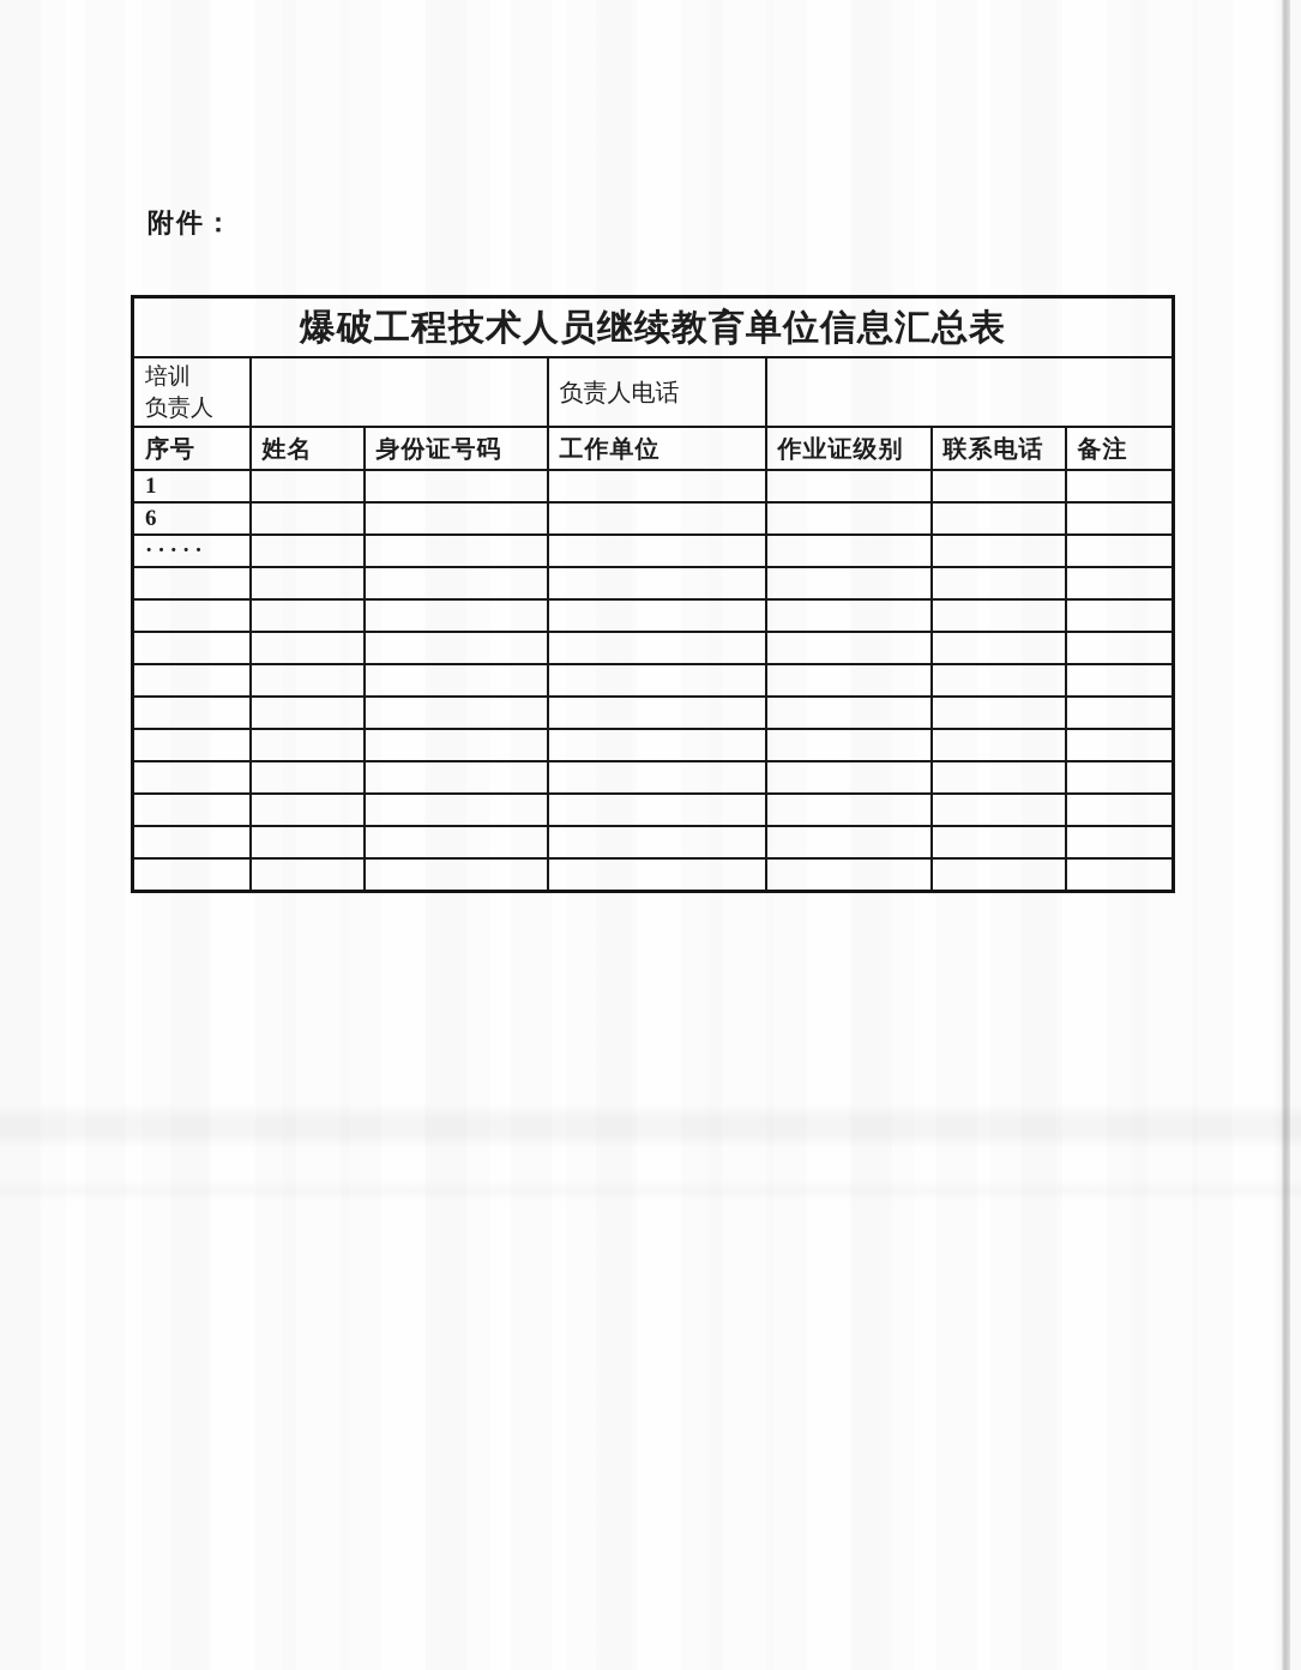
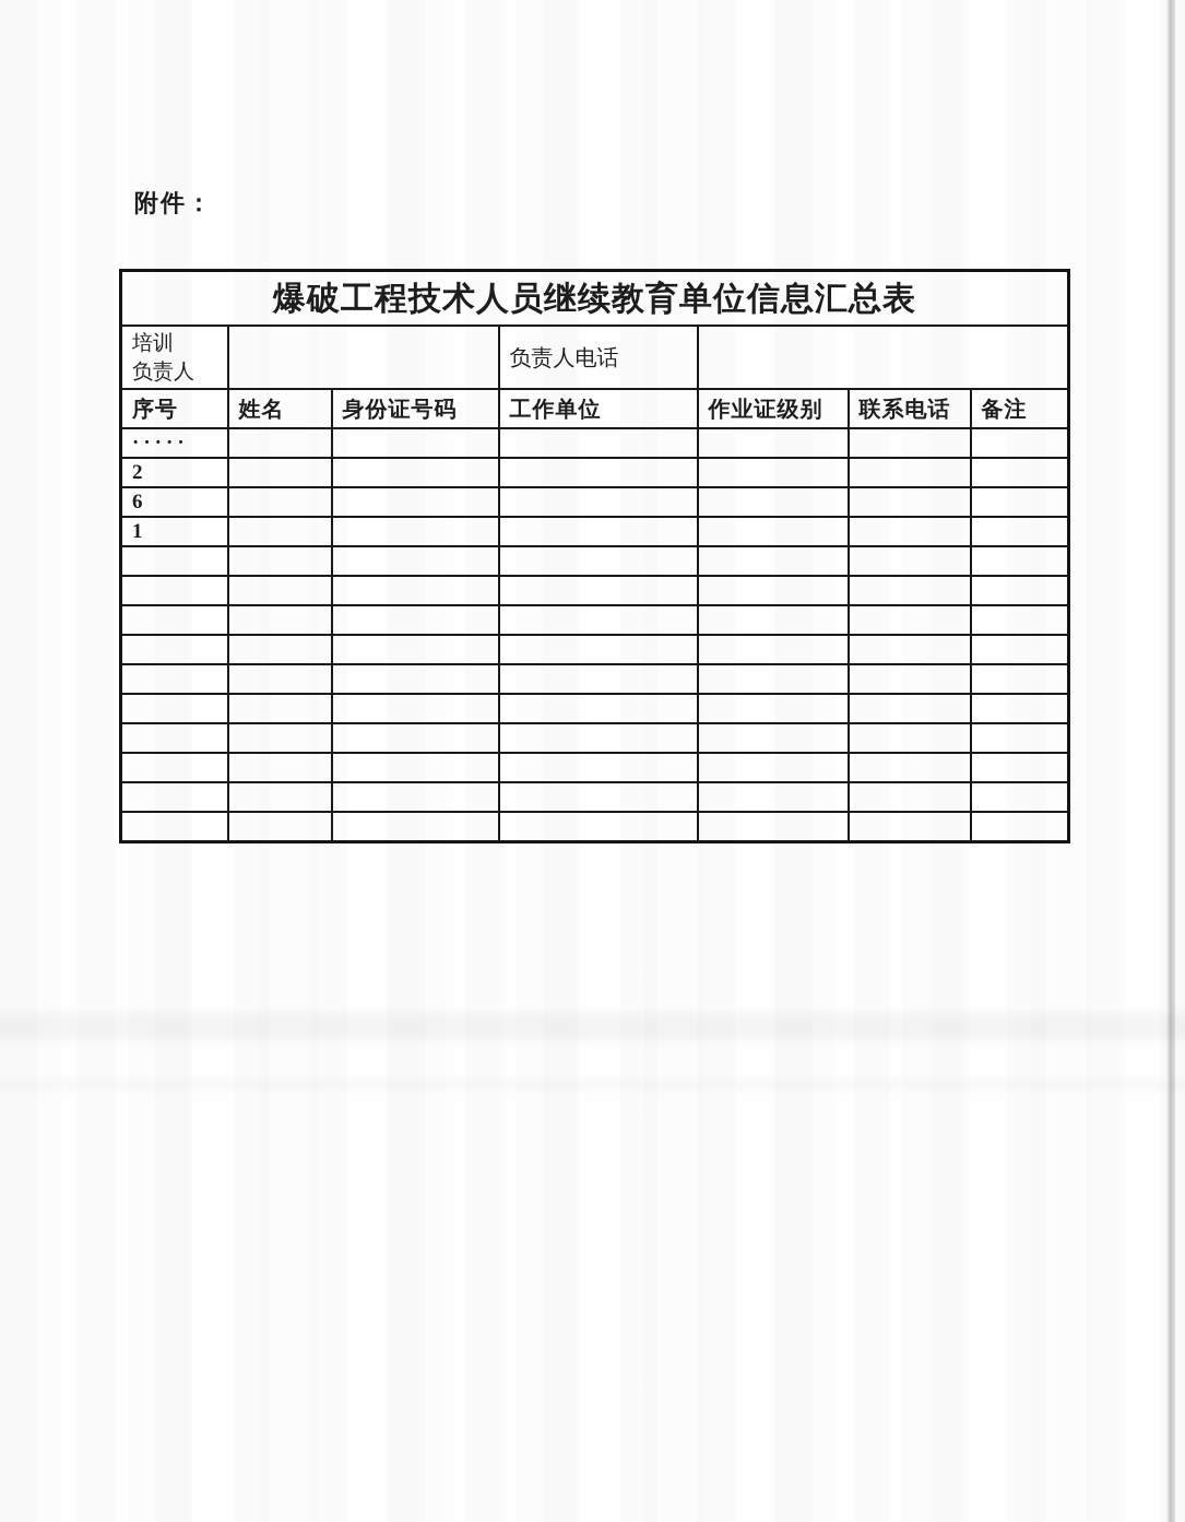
  附件：
  爆破工程技术人员继续教育单位信息汇总表
  培训 负责人		负责人电话
  序号	姓名	身份证号码	工作单位	作业证级别	联系电话	备注
- 1
+ ·····
+ 2
  6
- ·····
+ 1
